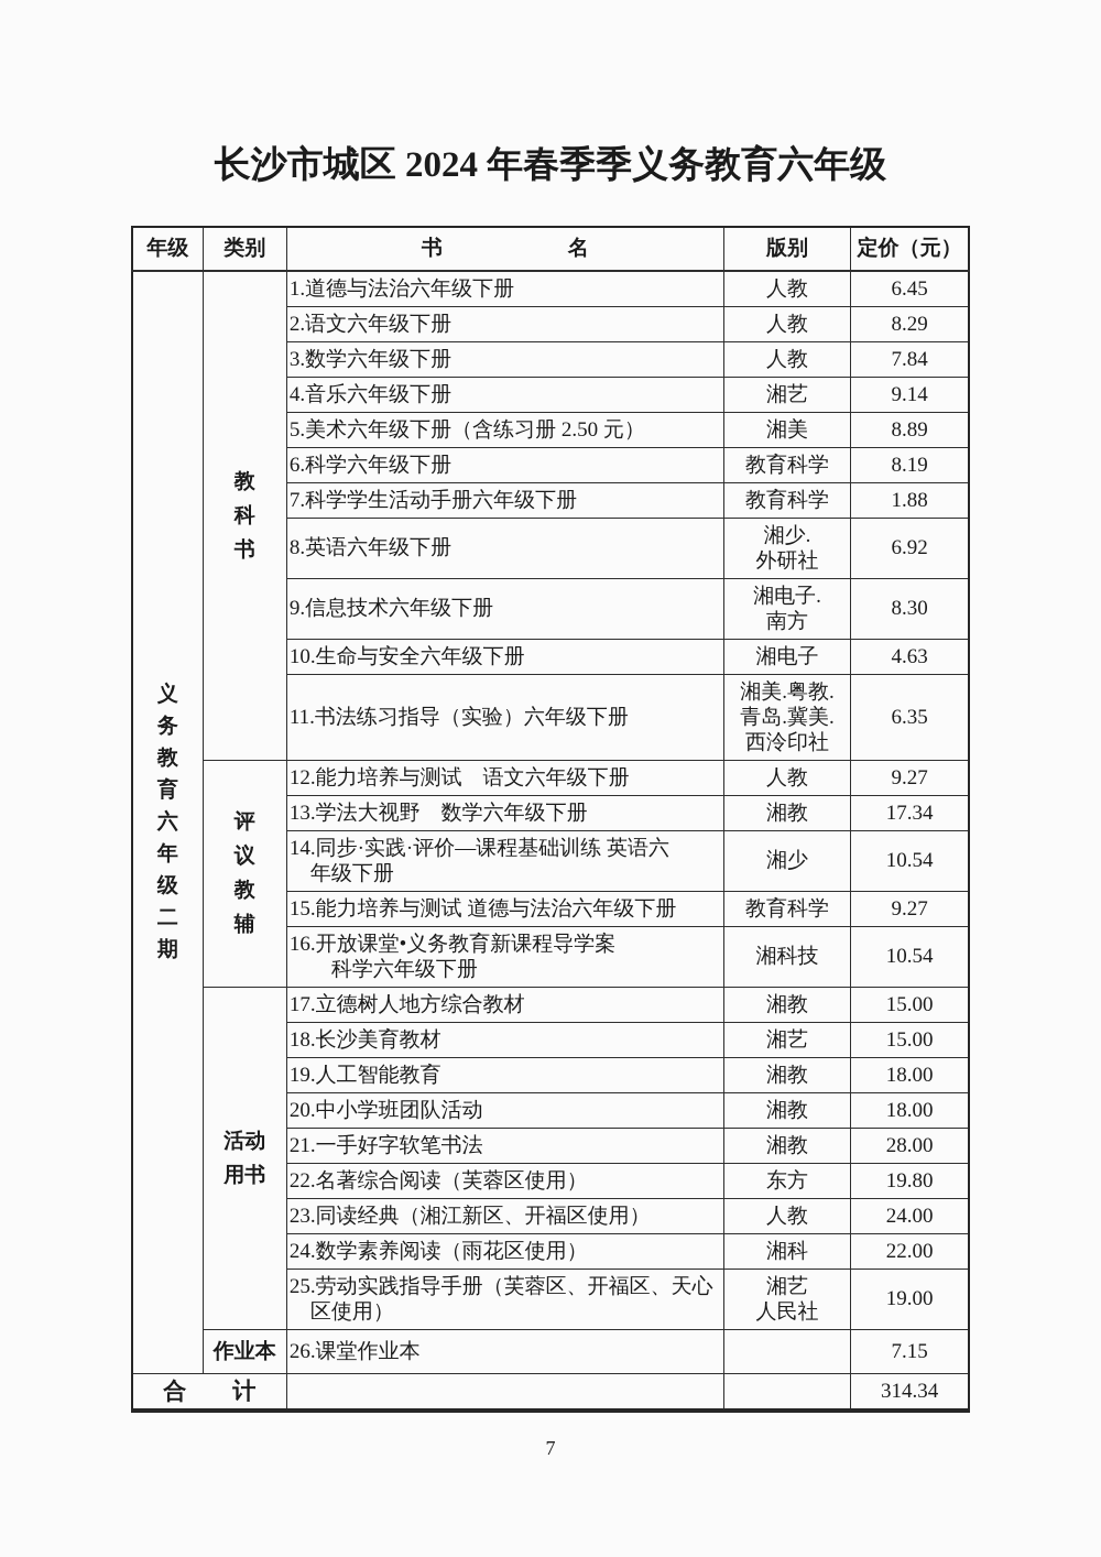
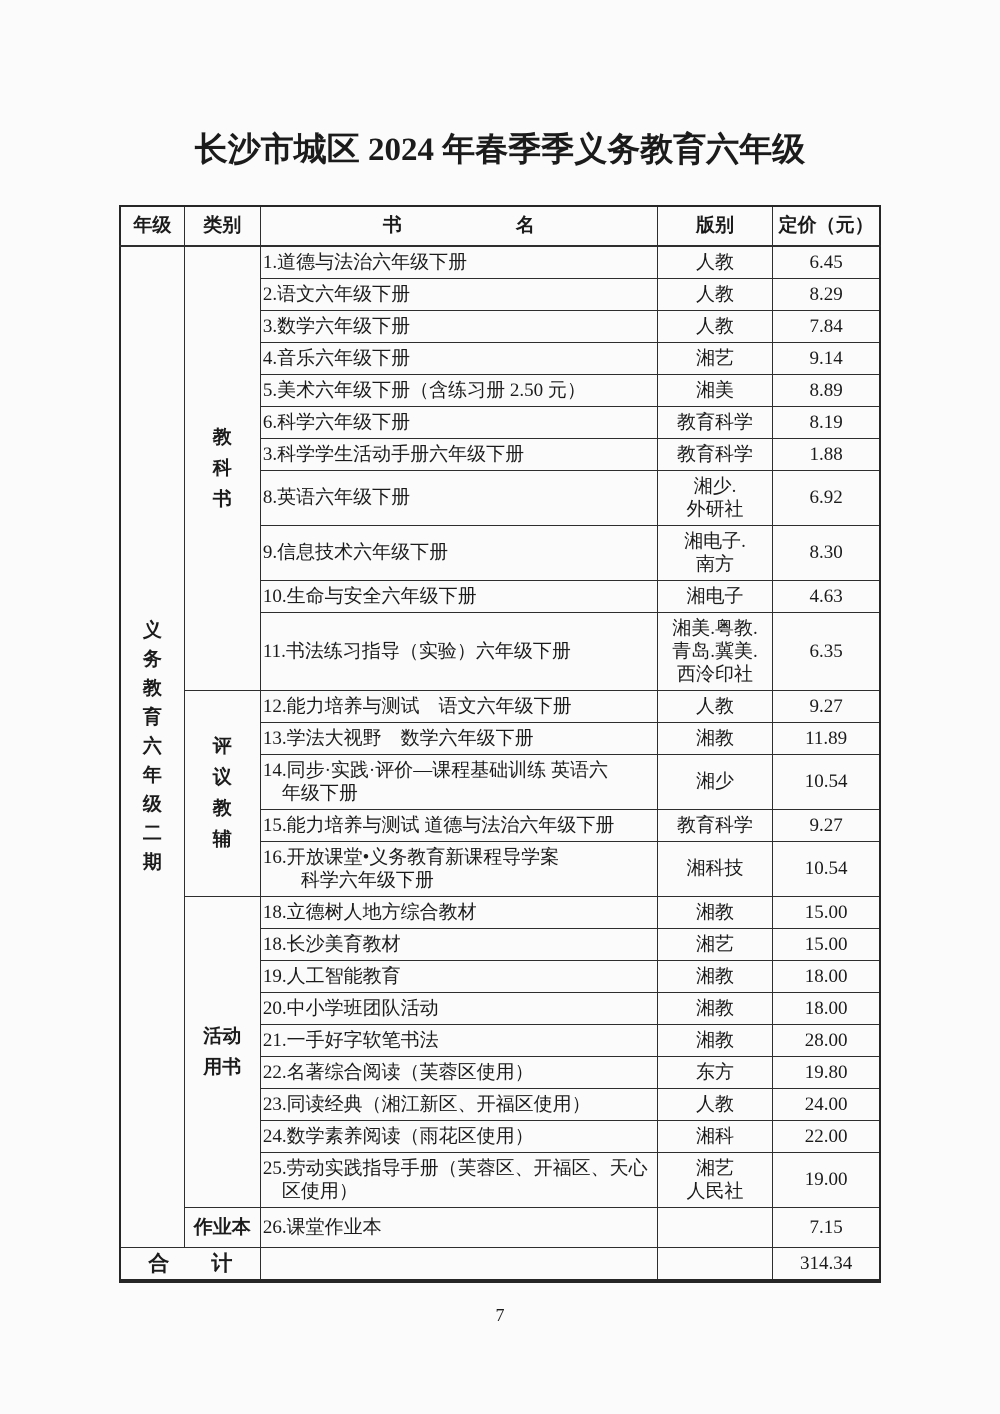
  长沙市城区 2024 年春季季义务教育六年级
  年级	类别	书 名	版别	定价（元）
  义 务 教 育 六 年 级 二 期	教 科 书	1.道德与法治六年级下册	人教	6.45
  2.语文六年级下册	人教	8.29
  3.数学六年级下册	人教	7.84
  4.音乐六年级下册	湘艺	9.14
  5.美术六年级下册（含练习册 2.50 元）	湘美	8.89
  6.科学六年级下册	教育科学	8.19
- 7.科学学生活动手册六年级下册	教育科学	1.88
+ 3.科学学生活动手册六年级下册	教育科学	1.88
  8.英语六年级下册	湘少. 外研社	6.92
  9.信息技术六年级下册	湘电子. 南方	8.30
  10.生命与安全六年级下册	湘电子	4.63
  11.书法练习指导（实验）六年级下册	湘美.粤教. 青岛.冀美. 西泠印社	6.35
  评 议 教 辅	12.能力培养与测试 语文六年级下册	人教	9.27
- 13.学法大视野 数学六年级下册	湘教	17.34
+ 13.学法大视野 数学六年级下册	湘教	11.89
  14.同步·实践·评价—课程基础训练 英语六 年级下册	湘少	10.54
  15.能力培养与测试 道德与法治六年级下册	教育科学	9.27
  16.开放课堂•义务教育新课程导学案 科学六年级下册	湘科技	10.54
- 活动 用书	17.立德树人地方综合教材	湘教	15.00
+ 活动 用书	18.立德树人地方综合教材	湘教	15.00
  18.长沙美育教材	湘艺	15.00
  19.人工智能教育	湘教	18.00
  20.中小学班团队活动	湘教	18.00
  21.一手好字软笔书法	湘教	28.00
  22.名著综合阅读（芙蓉区使用）	东方	19.80
  23.同读经典（湘江新区、开福区使用）	人教	24.00
  24.数学素养阅读（雨花区使用）	湘科	22.00
  25.劳动实践指导手册（芙蓉区、开福区、天心 区使用）	湘艺 人民社	19.00
  作业本	26.课堂作业本		7.15
  合 计			314.34
  7
